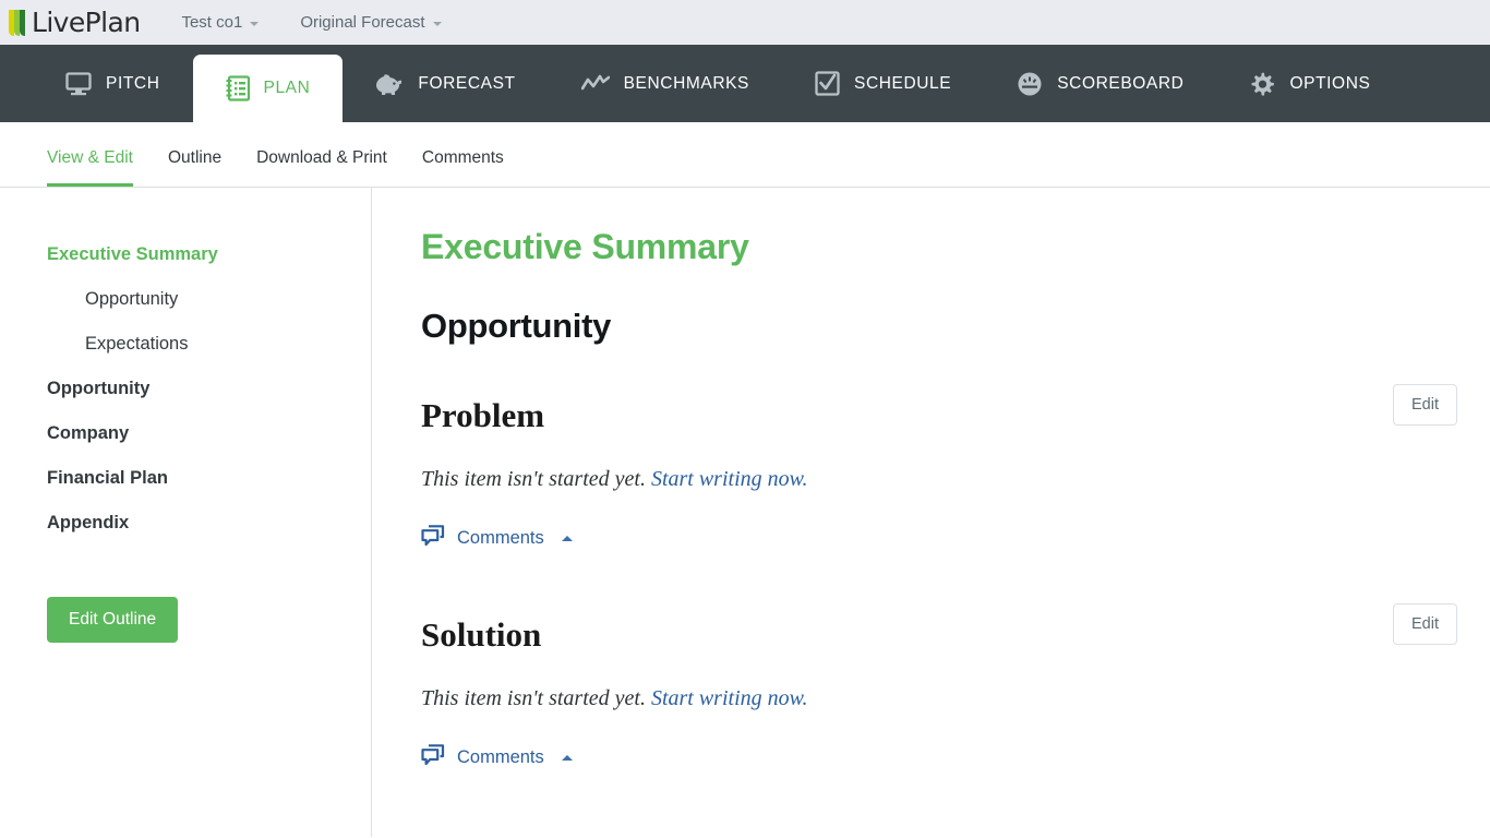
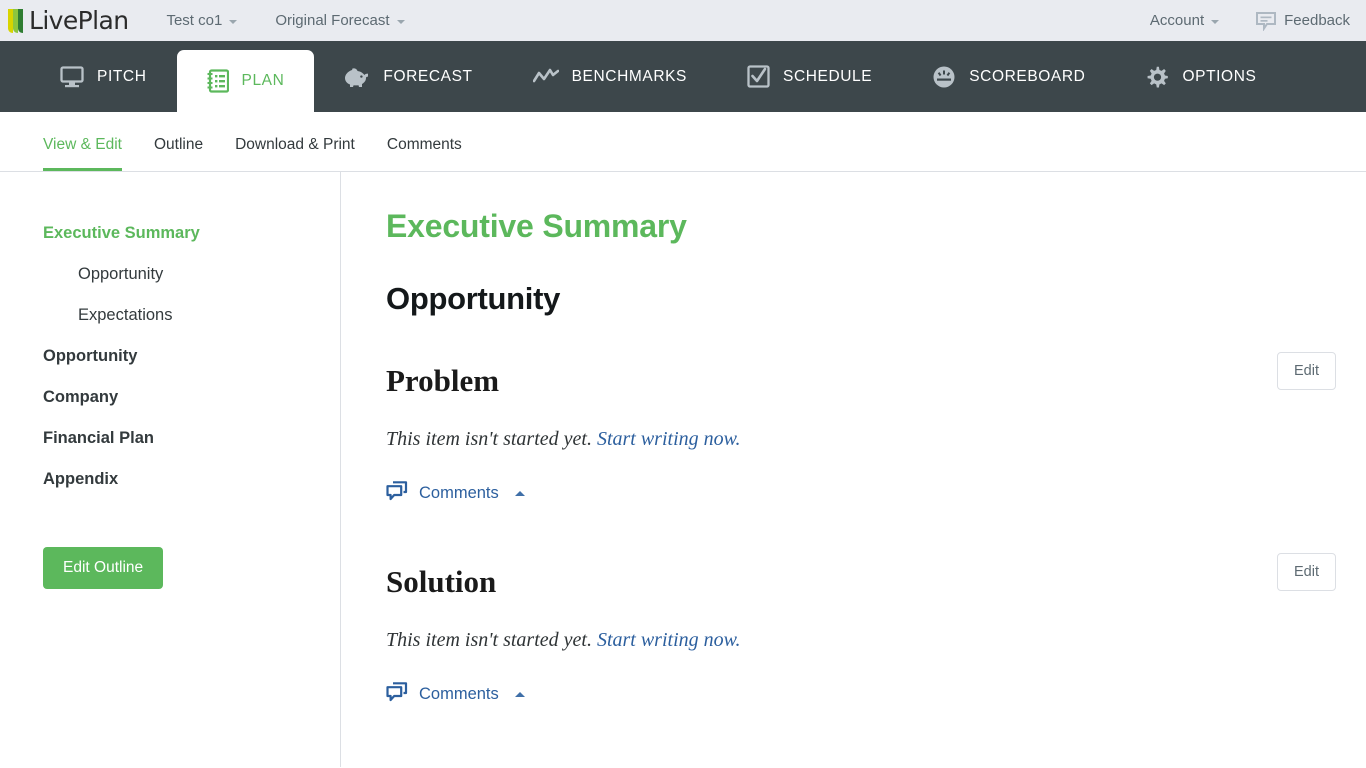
  LivePlan
  Test co1
  Original Forecast
+ Account
+ Feedback
  PITCH
  PLAN
  FORECAST
  BENCHMARKS
  SCHEDULE
  SCOREBOARD
  OPTIONS
  View & Edit
  Outline
  Download & Print
  Comments
  Executive Summary
  Opportunity
  Expectations
  Opportunity
  Company
  Financial Plan
  Appendix
  Edit Outline
  Executive Summary
  Opportunity
  Problem
  Edit
  This item isn't started yet. Start writing now.
  Comments
  Solution
  Edit
  This item isn't started yet. Start writing now.
  Comments
